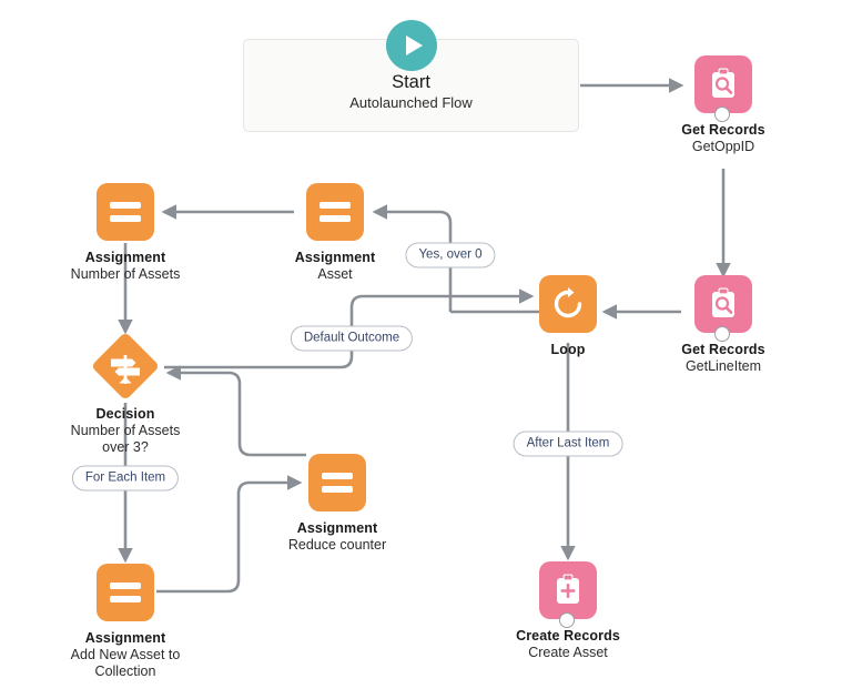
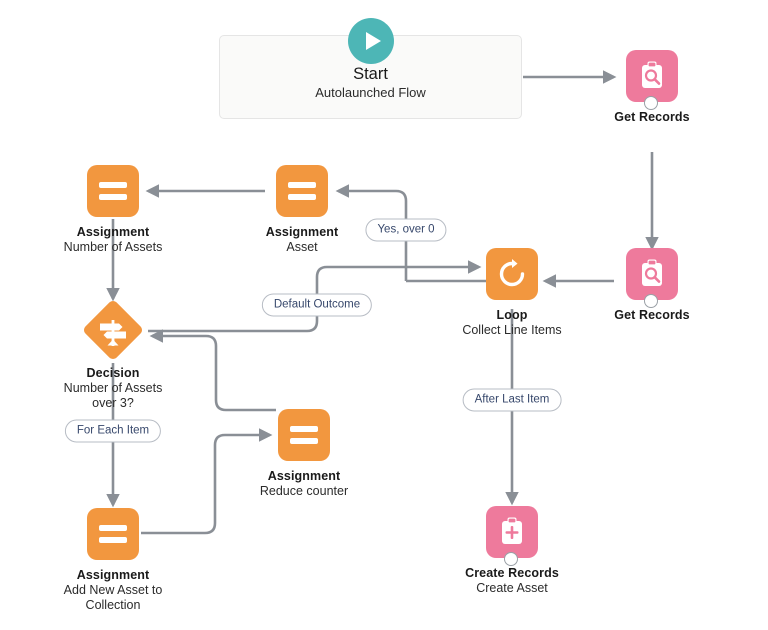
  Start
  Autolaunched Flow
  Get Records
- GetOppID
  Get Records
- GetLineItem
  Loop
+ Collect Line Items
  Assignment
  Asset
  Assignment
  Number of Assets
  Decision
  Number of Assets
  over 3?
  Assignment
  Add New Asset to
  Collection
  Assignment
  Reduce counter
  Create Records
  Create Asset
  Yes, over 0
  Default Outcome
  After Last Item
  For Each Item
